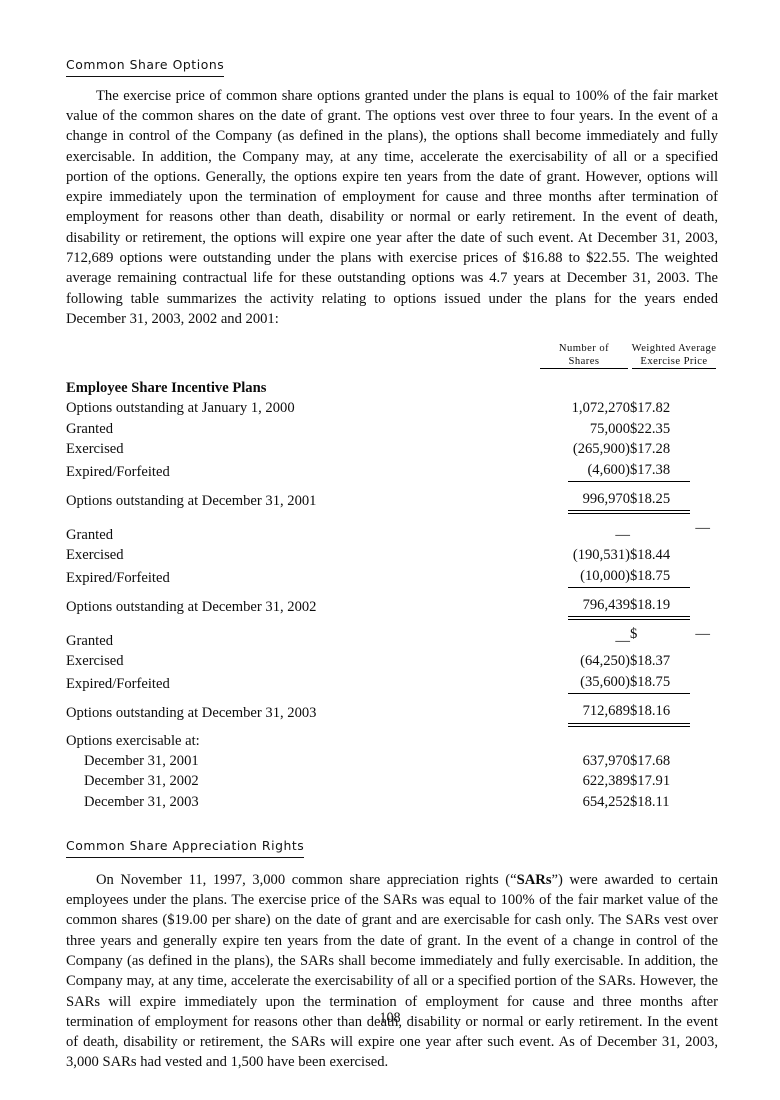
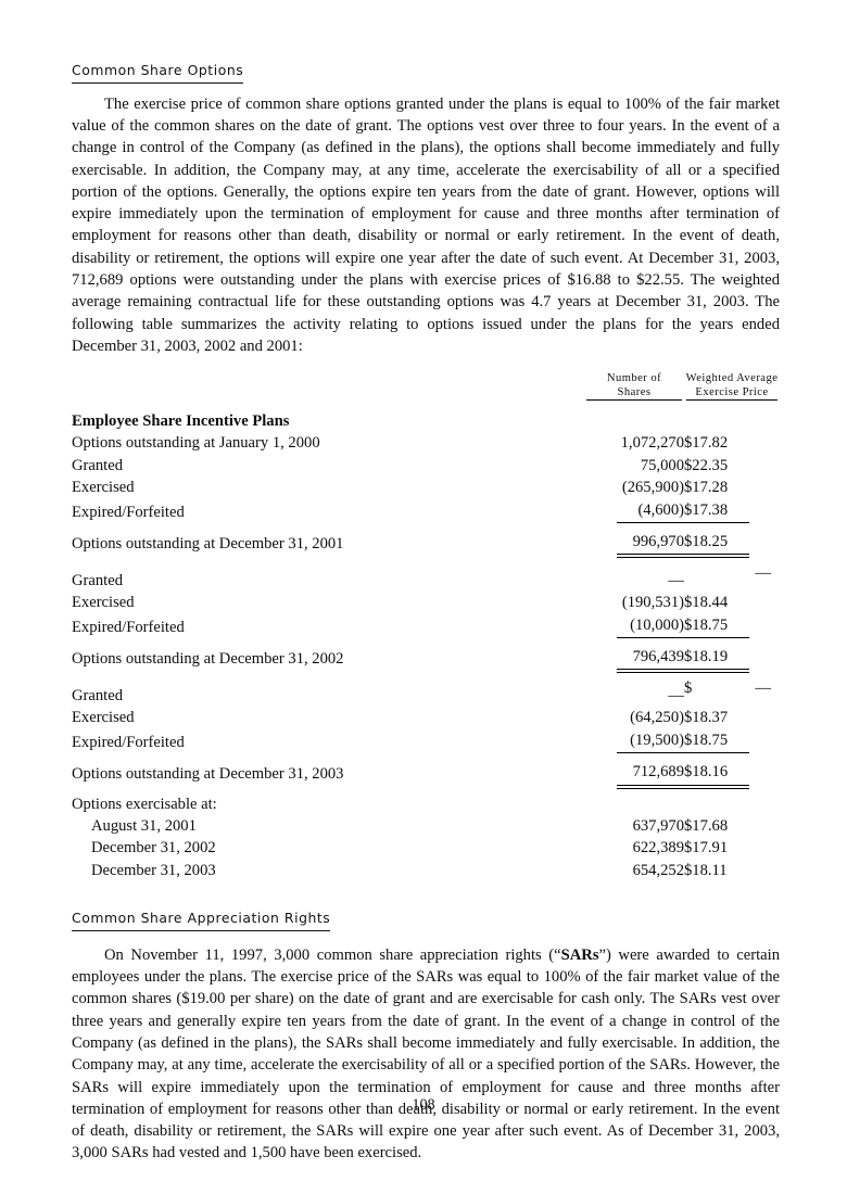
  Common Share Options
  The exercise price of common share options granted under the plans is equal to 100% of the fair market value of the common shares on the date of grant. The options vest over three to four years. In the event of a change in control of the Company (as defined in the plans), the options shall become immediately and fully exercisable. In addition, the Company may, at any time, accelerate the exercisability of all or a specified portion of the options. Generally, the options expire ten years from the date of grant. However, options will expire immediately upon the termination of employment for cause and three months after termination of employment for reasons other than death, disability or normal or early retirement. In the event of death, disability or retirement, the options will expire one year after the date of such event. At December 31, 2003, 712,689 options were outstanding under the plans with exercise prices of $16.88 to $22.55. The weighted average remaining contractual life for these outstanding options was 4.7 years at December 31, 2003. The following table summarizes the activity relating to options issued under the plans for the years ended December 31, 2003, 2002 and 2001:
  	Number of Shares	Weighted Average Exercise Price
  Employee Share Incentive Plans
  Options outstanding at January 1, 2000	1,072,270	$17.82
  Granted	75,000	$22.35
  Exercised	(265,900)	$17.28
  Expired/Forfeited	(4,600)	$17.38
  Options outstanding at December 31, 2001	996,970	$18.25
  Granted	—	—
  Exercised	(190,531)	$18.44
  Expired/Forfeited	(10,000)	$18.75
  Options outstanding at December 31, 2002	796,439	$18.19
  Granted	—	$ —
  Exercised	(64,250)	$18.37
- Expired/Forfeited	(35,600)	$18.75
+ Expired/Forfeited	(19,500)	$18.75
  Options outstanding at December 31, 2003	712,689	$18.16
  Options exercisable at:
- December 31, 2001	637,970	$17.68
+ August 31, 2001	637,970	$17.68
  December 31, 2002	622,389	$17.91
  December 31, 2003	654,252	$18.11
  Common Share Appreciation Rights
  On November 11, 1997, 3,000 common share appreciation rights (“SARs”) were awarded to certain employees under the plans. The exercise price of the SARs was equal to 100% of the fair market value of the common shares ($19.00 per share) on the date of grant and are exercisable for cash only. The SARs vest over three years and generally expire ten years from the date of grant. In the event of a change in control of the Company (as defined in the plans), the SARs shall become immediately and fully exercisable. In addition, the Company may, at any time, accelerate the exercisability of all or a specified portion of the SARs. However, the SARs will expire immediately upon the termination of employment for cause and three months after termination of employment for reasons other than death, disability or normal or early retirement. In the event of death, disability or retirement, the SARs will expire one year after such event. As of December 31, 2003, 3,000 SARs had vested and 1,500 have been exercised.
  108
